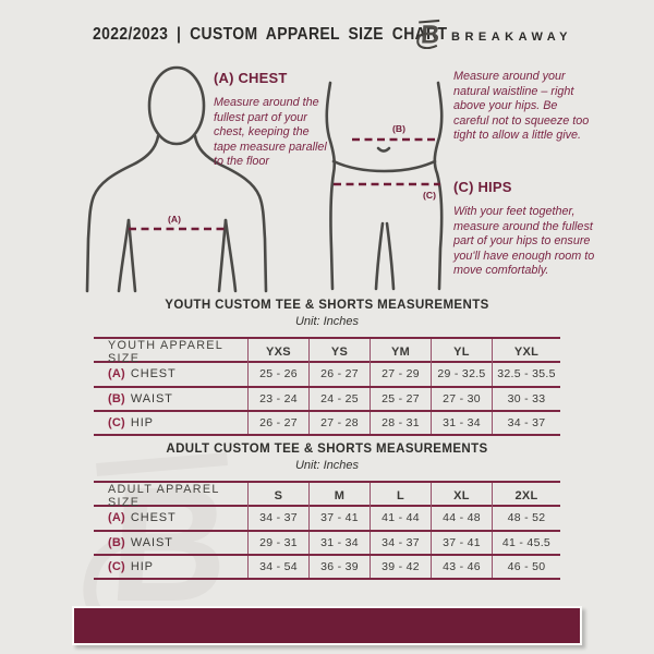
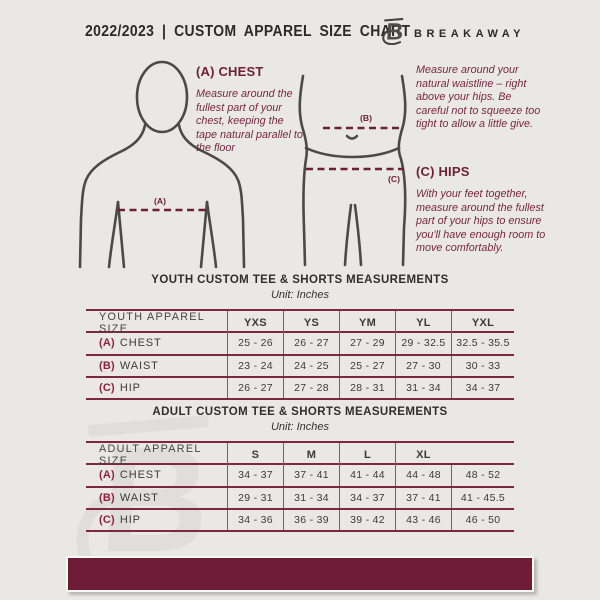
  2022/2023 | CUSTOM APPAREL SIZE CHRT
  BREAKAWAY
  (A)
  (B)
  (C)
  (A) CHEST
- Measure around the fullest part of your chest, keeping the tape measure parallel to the floor
+ Measure around the fullest part of your chest, keeping the tape natural parallel to the floor
  Measure around your natural waistline – right above your hips. Be careful not to squeeze too tight to allow a little give.
  (C) HIPS
  With your feet together, measure around the fullest part of your hips to ensure you'll have enough room to move comfortably.
  YOUTH CUSTOM TEE & SHORTS MEASUREMENTS
  Unit: Inches
  YOUTH APPAREL SIZE
  YXS
  YS
  YM
  YL
  YXL
  (A)
  CHEST
  25 - 26
  26 - 27
  27 - 29
  29 - 32.5
  32.5 - 35.5
  (B)
  WAIST
  23 - 24
  24 - 25
  25 - 27
  27 - 30
  30 - 33
  (C)
  HIP
  26 - 27
  27 - 28
  28 - 31
  31 - 34
  34 - 37
  ADULT CUSTOM TEE & SHORTS MEASUREMENTS
  Unit: Inches
  ADULT APPAREL SIZE
  S
  M
  L
  XL
- 2XL
  (A)
  CHEST
  34 - 37
  37 - 41
  41 - 44
  44 - 48
  48 - 52
  (B)
  WAIST
  29 - 31
  31 - 34
  34 - 37
  37 - 41
  41 - 45.5
  (C)
  HIP
- 34 - 54
+ 34 - 36
  36 - 39
  39 - 42
  43 - 46
  46 - 50
